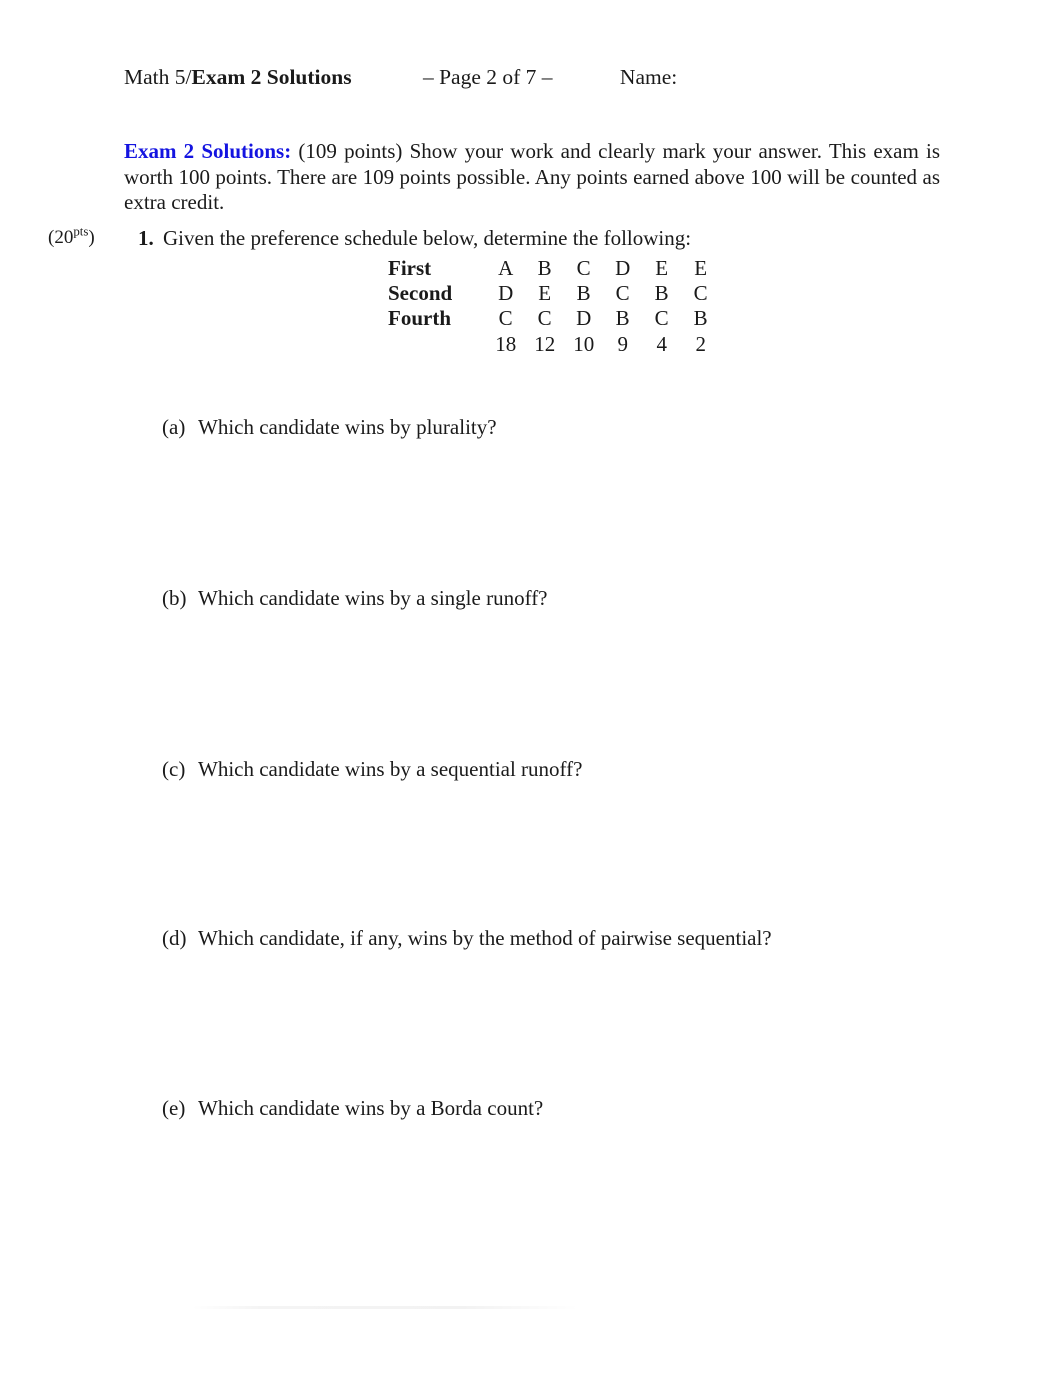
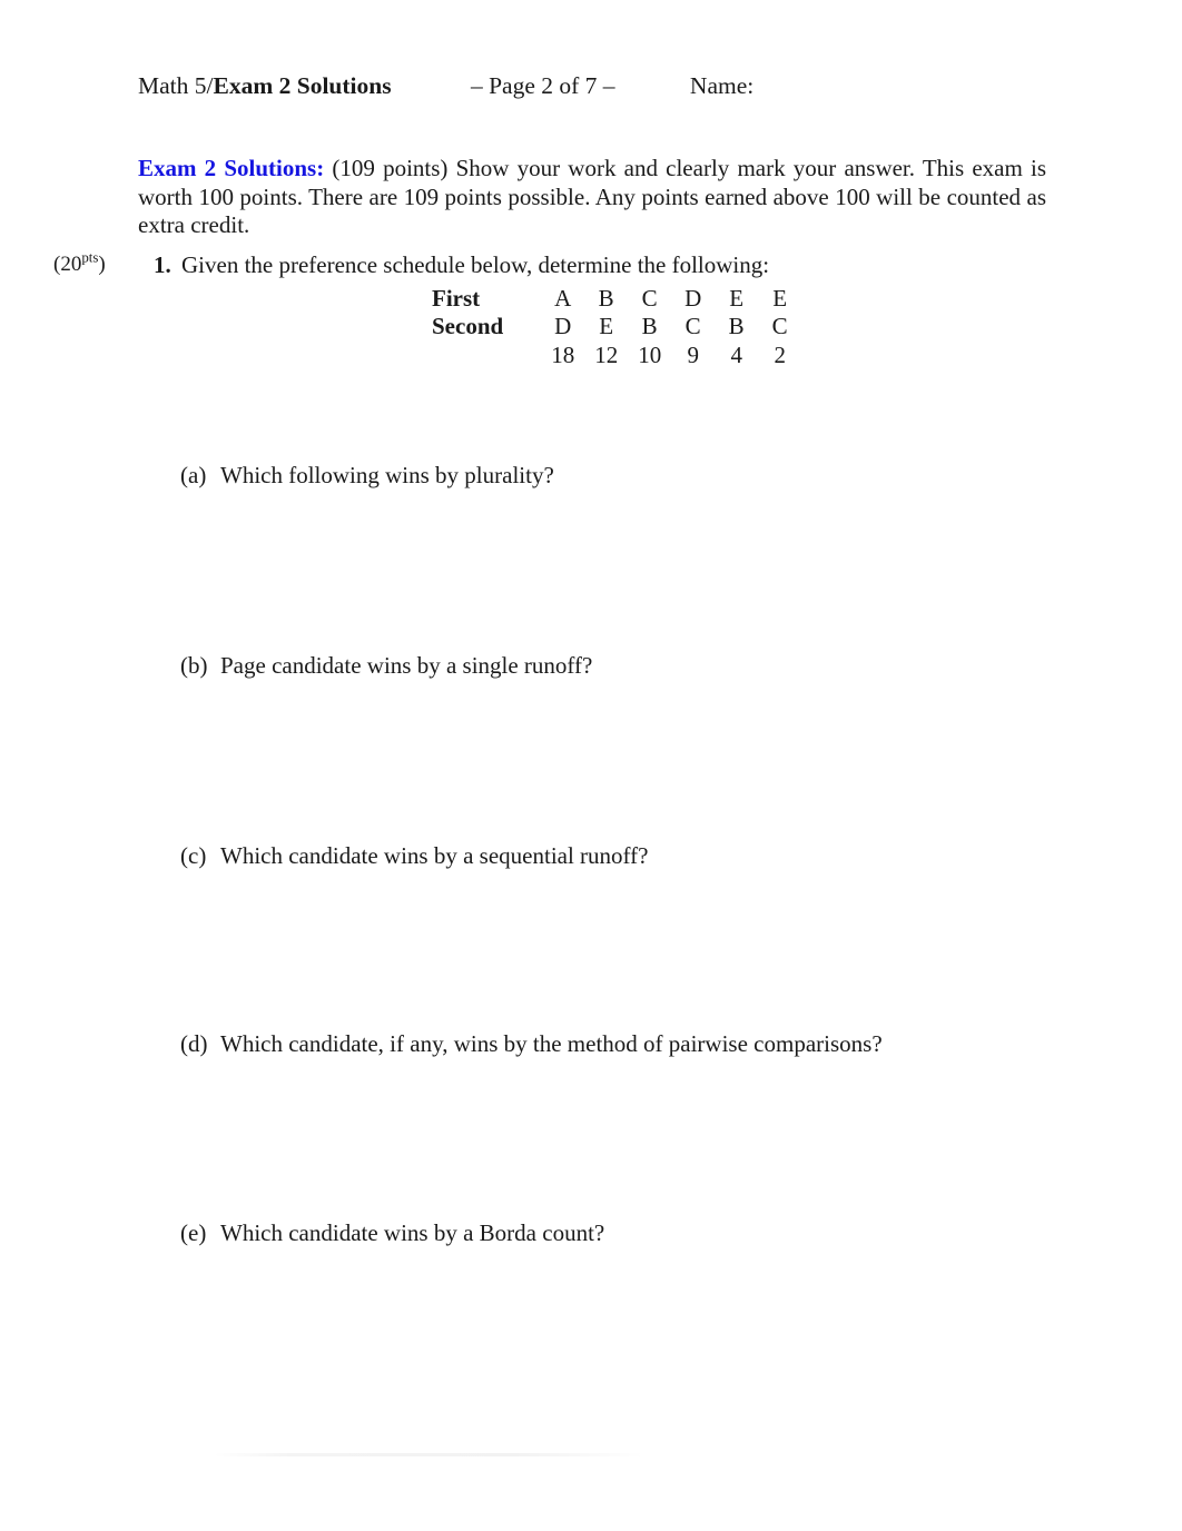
  Math 5/Exam 2 Solutions – Page 2 of 7 – Name:
  Exam 2 Solutions: (109 points) Show your work and clearly mark your answer. This exam is worth 100 points. There are 109 points possible. Any points earned above 100 will be counted as extra credit.
  (20pts)
  1.
  Given the preference schedule below, determine the following:
  First	A	B	C	D	E	E
  Second	D	E	B	C	B	C
- Fourth	C	C	D	B	C	B
  	18	12	10	9	4	2
- (a) Which candidate wins by plurality?
+ (a) Which following wins by plurality?
- (b) Which candidate wins by a single runoff?
+ (b) Page candidate wins by a single runoff?
  (c) Which candidate wins by a sequential runoff?
- (d) Which candidate, if any, wins by the method of pairwise sequential?
+ (d) Which candidate, if any, wins by the method of pairwise comparisons?
  (e) Which candidate wins by a Borda count?
